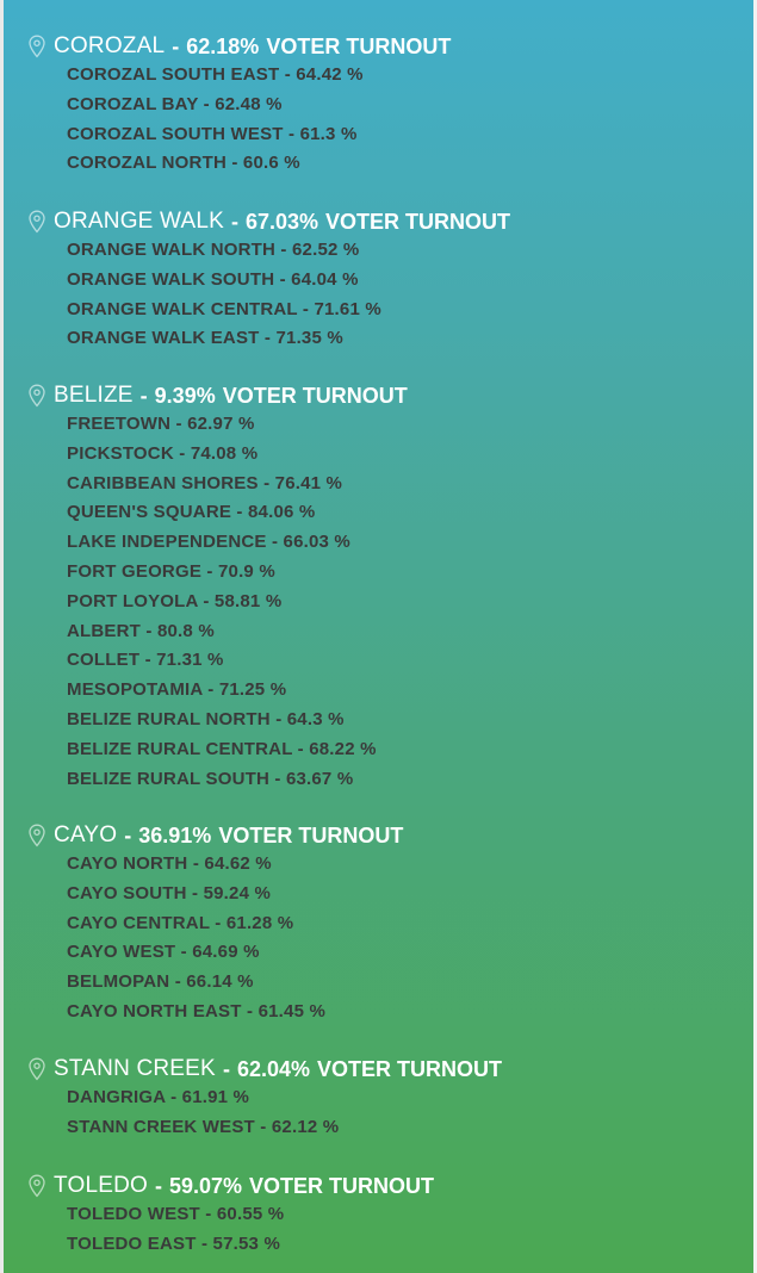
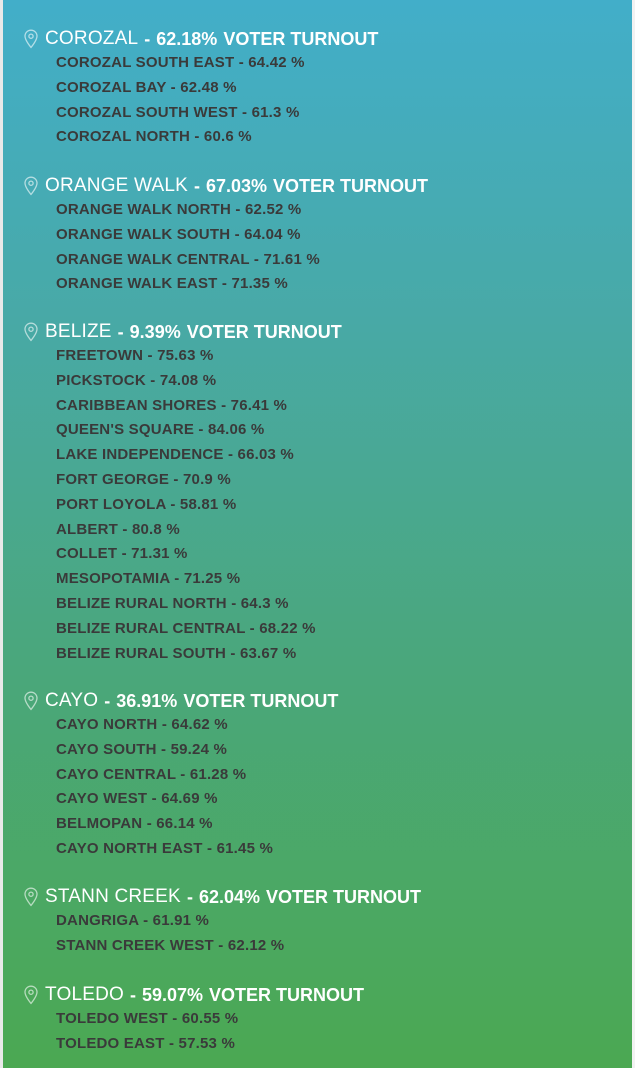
  COROZAL
  -
  62.18%
  VOTER TURNOUT
  COROZAL SOUTH EAST - 64.42 %
  COROZAL BAY - 62.48 %
  COROZAL SOUTH WEST - 61.3 %
  COROZAL NORTH - 60.6 %
  ORANGE WALK
  -
  67.03%
  VOTER TURNOUT
  ORANGE WALK NORTH - 62.52 %
  ORANGE WALK SOUTH - 64.04 %
  ORANGE WALK CENTRAL - 71.61 %
  ORANGE WALK EAST - 71.35 %
  BELIZE
  -
  9.39%
  VOTER TURNOUT
- FREETOWN - 62.97 %
+ FREETOWN - 75.63 %
  PICKSTOCK - 74.08 %
  CARIBBEAN SHORES - 76.41 %
  QUEEN'S SQUARE - 84.06 %
  LAKE INDEPENDENCE - 66.03 %
  FORT GEORGE - 70.9 %
  PORT LOYOLA - 58.81 %
  ALBERT - 80.8 %
  COLLET - 71.31 %
  MESOPOTAMIA - 71.25 %
  BELIZE RURAL NORTH - 64.3 %
  BELIZE RURAL CENTRAL - 68.22 %
  BELIZE RURAL SOUTH - 63.67 %
  CAYO
  -
  36.91%
  VOTER TURNOUT
  CAYO NORTH - 64.62 %
  CAYO SOUTH - 59.24 %
  CAYO CENTRAL - 61.28 %
  CAYO WEST - 64.69 %
  BELMOPAN - 66.14 %
  CAYO NORTH EAST - 61.45 %
  STANN CREEK
  -
  62.04%
  VOTER TURNOUT
  DANGRIGA - 61.91 %
  STANN CREEK WEST - 62.12 %
  TOLEDO
  -
  59.07%
  VOTER TURNOUT
  TOLEDO WEST - 60.55 %
  TOLEDO EAST - 57.53 %
